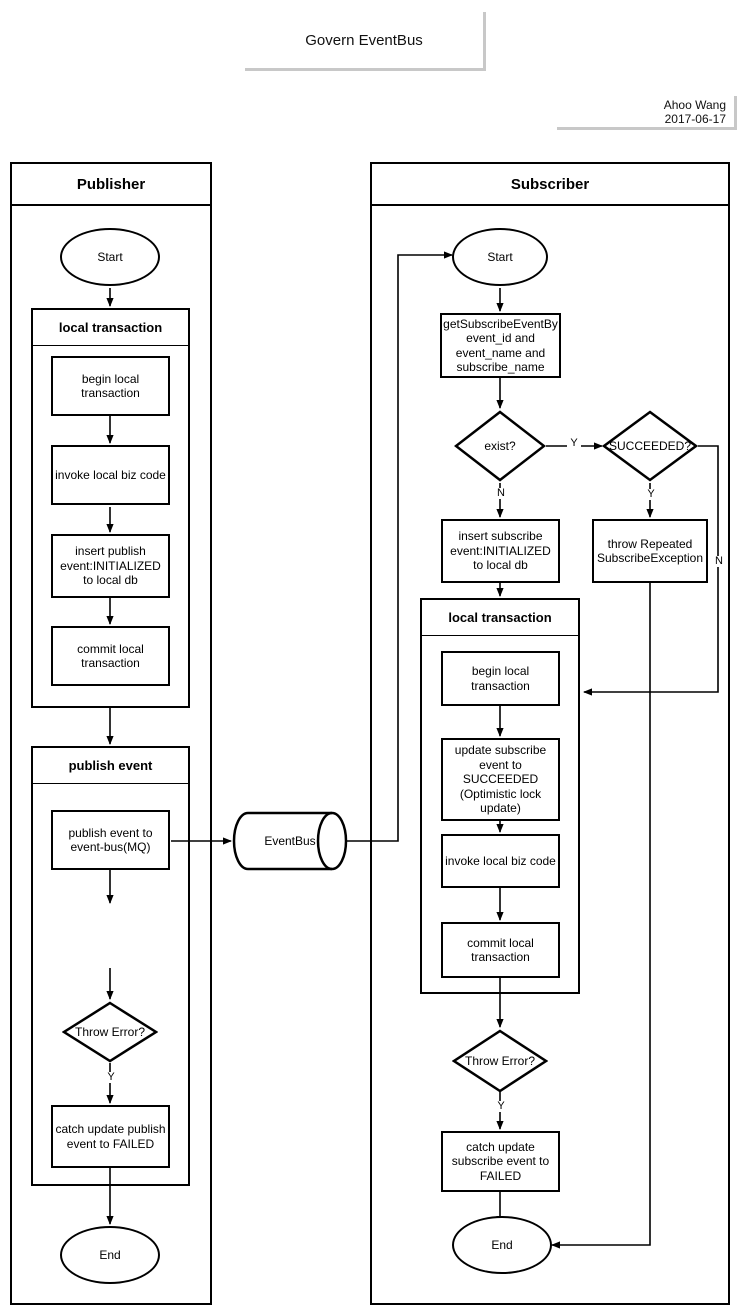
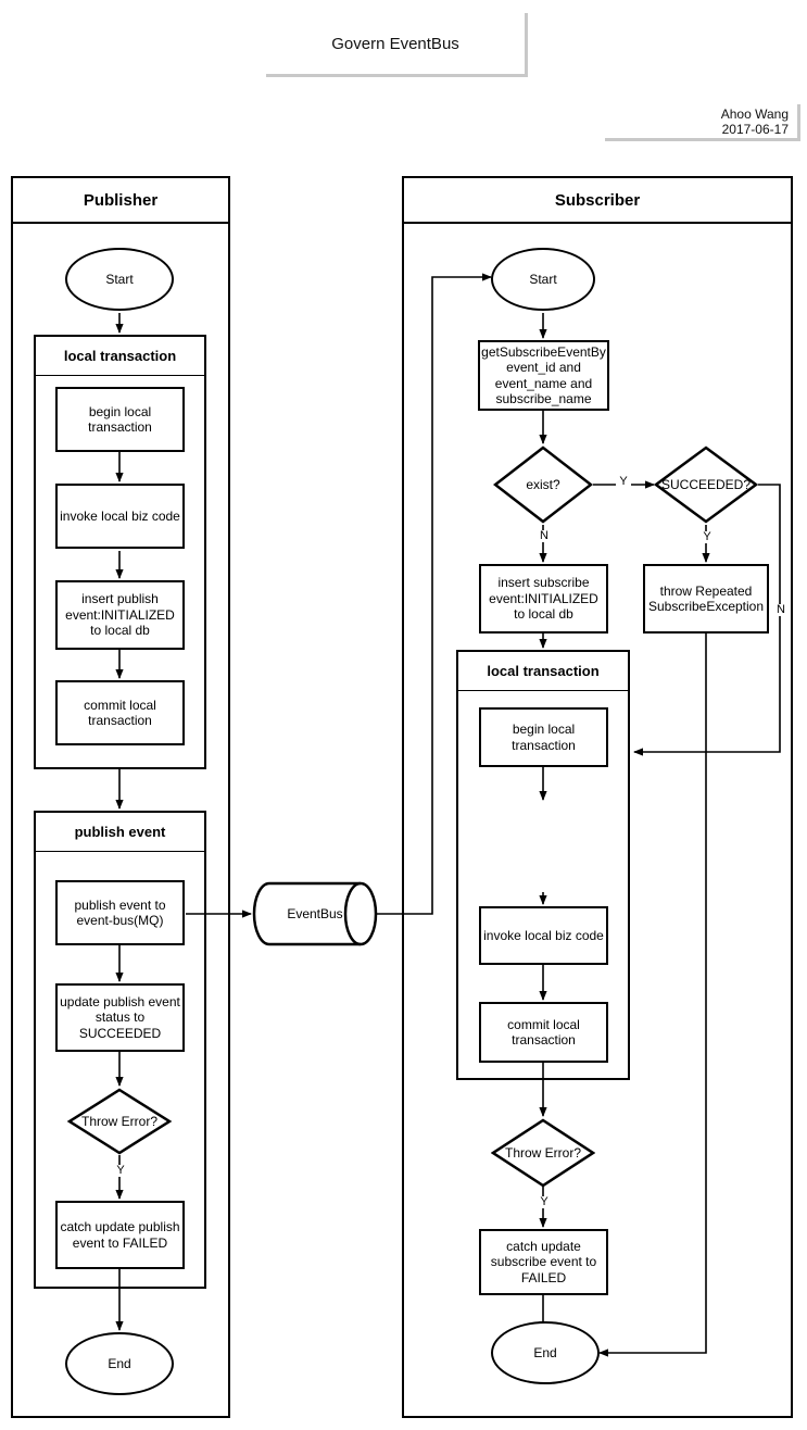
  Govern EventBus
  Ahoo Wang
  2017-06-17
  Publisher
  Subscriber
  local transaction
  publish event
  local transaction
  Start
  begin local transaction
  invoke local biz code
  insert publish event:INITIALIZED to local db
  commit local transaction
  publish event to event-bus(MQ)
+ update publish event status to SUCCEEDED
  Throw Error?
  Y
  catch update publish event to FAILED
  End
  EventBus
  Start
  getSubscribeEventBy event_id and event_name and subscribe_name
  exist?
  Y
  N
  SUCCEEDED?
  Y
  N
  insert subscribe event:INITIALIZED to local db
  throw Repeated SubscribeException
  begin local transaction
- update subscribe event to SUCCEEDED (Optimistic lock update)
  invoke local biz code
  commit local transaction
  Throw Error?
  Y
  catch update subscribe event to FAILED
  End
